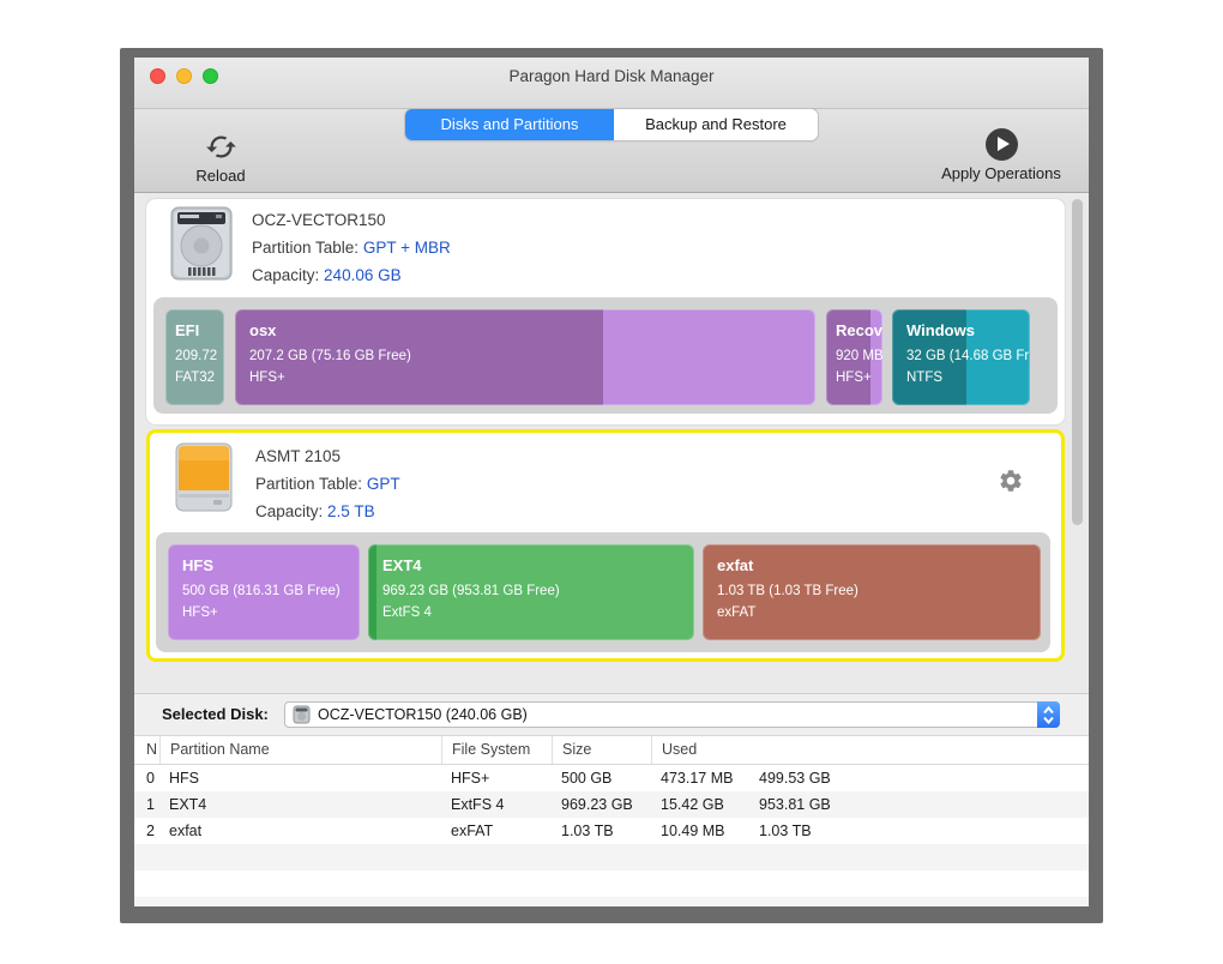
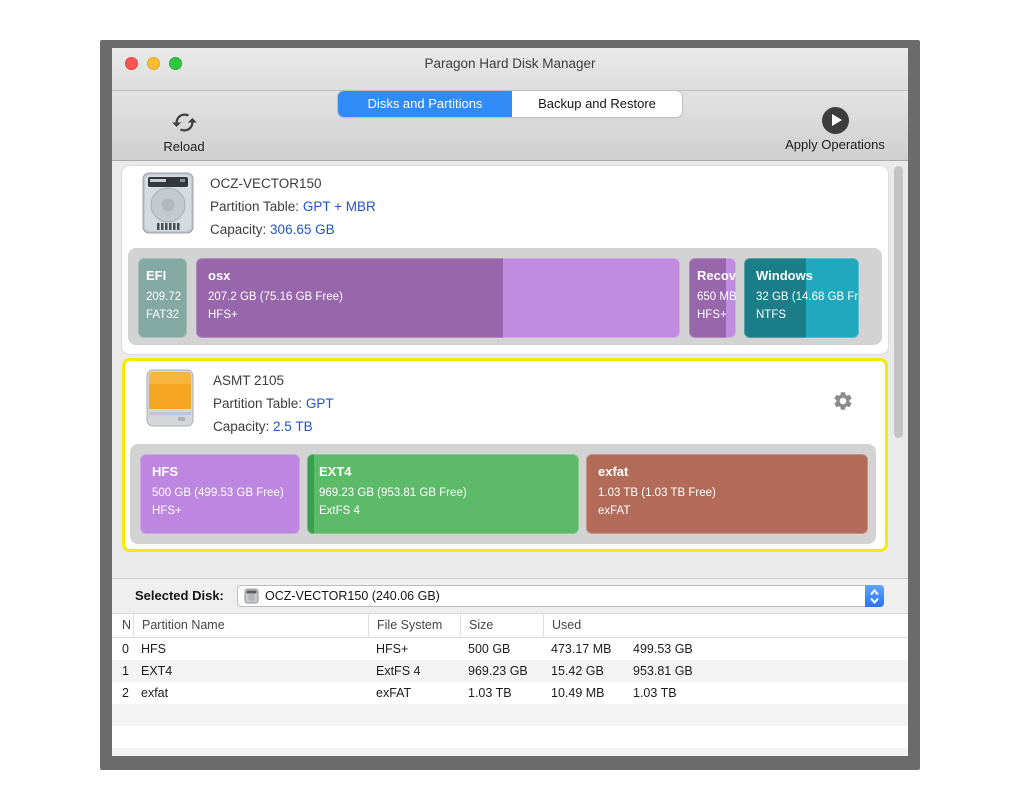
  Paragon Hard Disk Manager
  Disks and Partitions
  Backup and Restore
  Reload
  Apply Operations
  OCZ-VECTOR150
  Partition Table: GPT + MBR
- Capacity: 240.06 GB
+ Capacity: 306.65 GB
  EFI
  209.72
  FAT32
  osx
  207.2 GB (75.16 GB Free)
  HFS+
  Recov
- 920 MB
+ 650 MB
  HFS+
  Windows
  32 GB (14.68 GB Fr
  NTFS
  ASMT 2105
  Partition Table: GPT
  Capacity: 2.5 TB
  HFS
- 500 GB (816.31 GB Free)
+ 500 GB (499.53 GB Free)
  HFS+
  EXT4
  969.23 GB (953.81 GB Free)
  ExtFS 4
  exfat
  1.03 TB (1.03 TB Free)
  exFAT
  Selected Disk:
  OCZ-VECTOR150 (240.06 GB)
  N
  Partition Name
  File System
  Size
  Used
  0
  HFS
  HFS+
  500 GB
  473.17 MB
  499.53 GB
  1
  EXT4
  ExtFS 4
  969.23 GB
  15.42 GB
  953.81 GB
  2
  exfat
  exFAT
  1.03 TB
  10.49 MB
  1.03 TB
